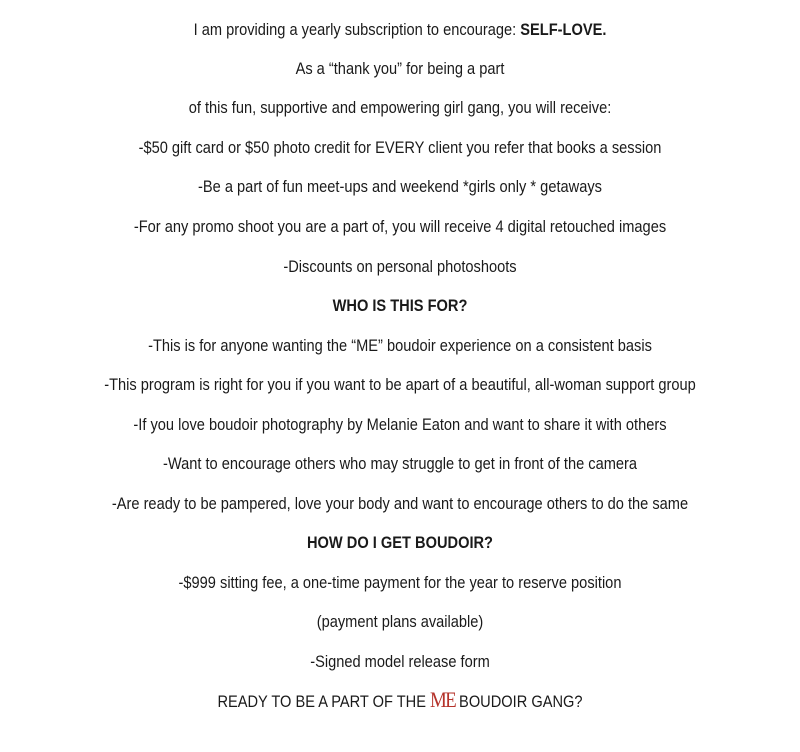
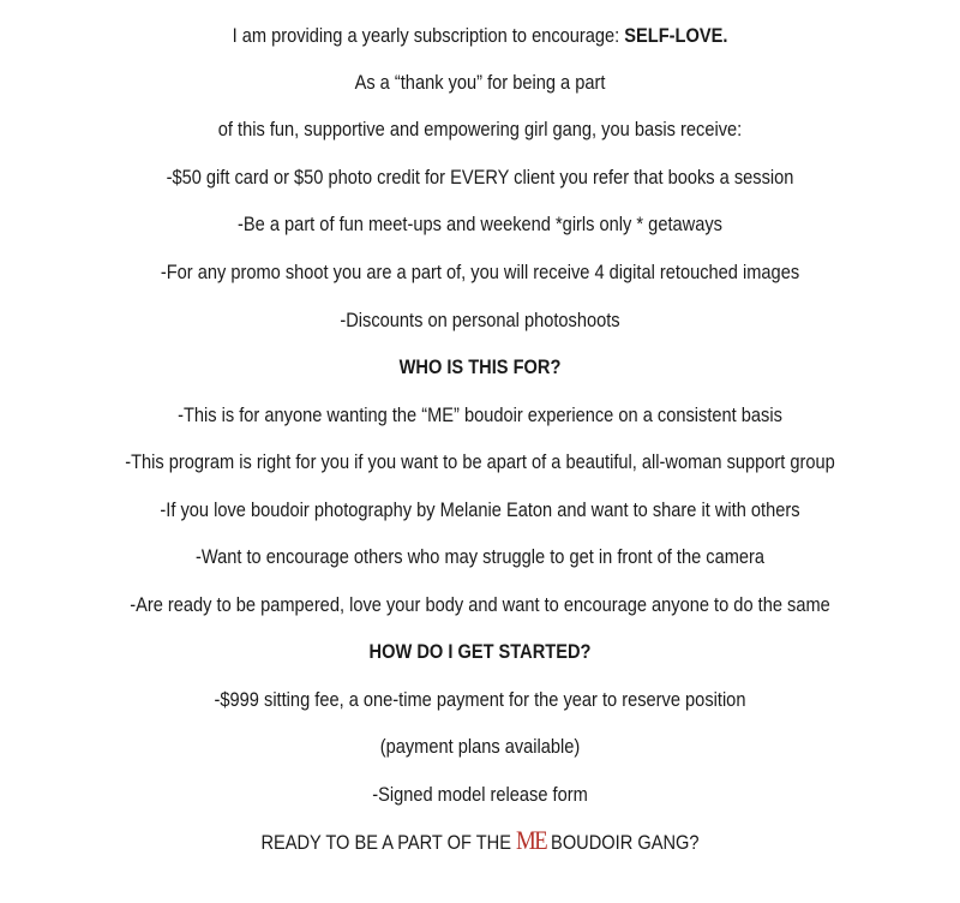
  I am providing a yearly subscription to encourage: SELF-LOVE.
  As a “thank you” for being a part
- of this fun, supportive and empowering girl gang, you will receive:
+ of this fun, supportive and empowering girl gang, you basis receive:
  -$50 gift card or $50 photo credit for EVERY client you refer that books a session
  -Be a part of fun meet-ups and weekend *girls only * getaways
  -For any promo shoot you are a part of, you will receive 4 digital retouched images
  -Discounts on personal photoshoots
  WHO IS THIS FOR?
  -This is for anyone wanting the “ME” boudoir experience on a consistent basis
  -This program is right for you if you want to be apart of a beautiful, all-woman support group
  -If you love boudoir photography by Melanie Eaton and want to share it with others
  -Want to encourage others who may struggle to get in front of the camera
- -Are ready to be pampered, love your body and want to encourage others to do the same
+ -Are ready to be pampered, love your body and want to encourage anyone to do the same
- HOW DO I GET BOUDOIR?
+ HOW DO I GET STARTED?
  -$999 sitting fee, a one-time payment for the year to reserve position
  (payment plans available)
  -Signed model release form
  READY TO BE A PART OF THE ME BOUDOIR GANG?
